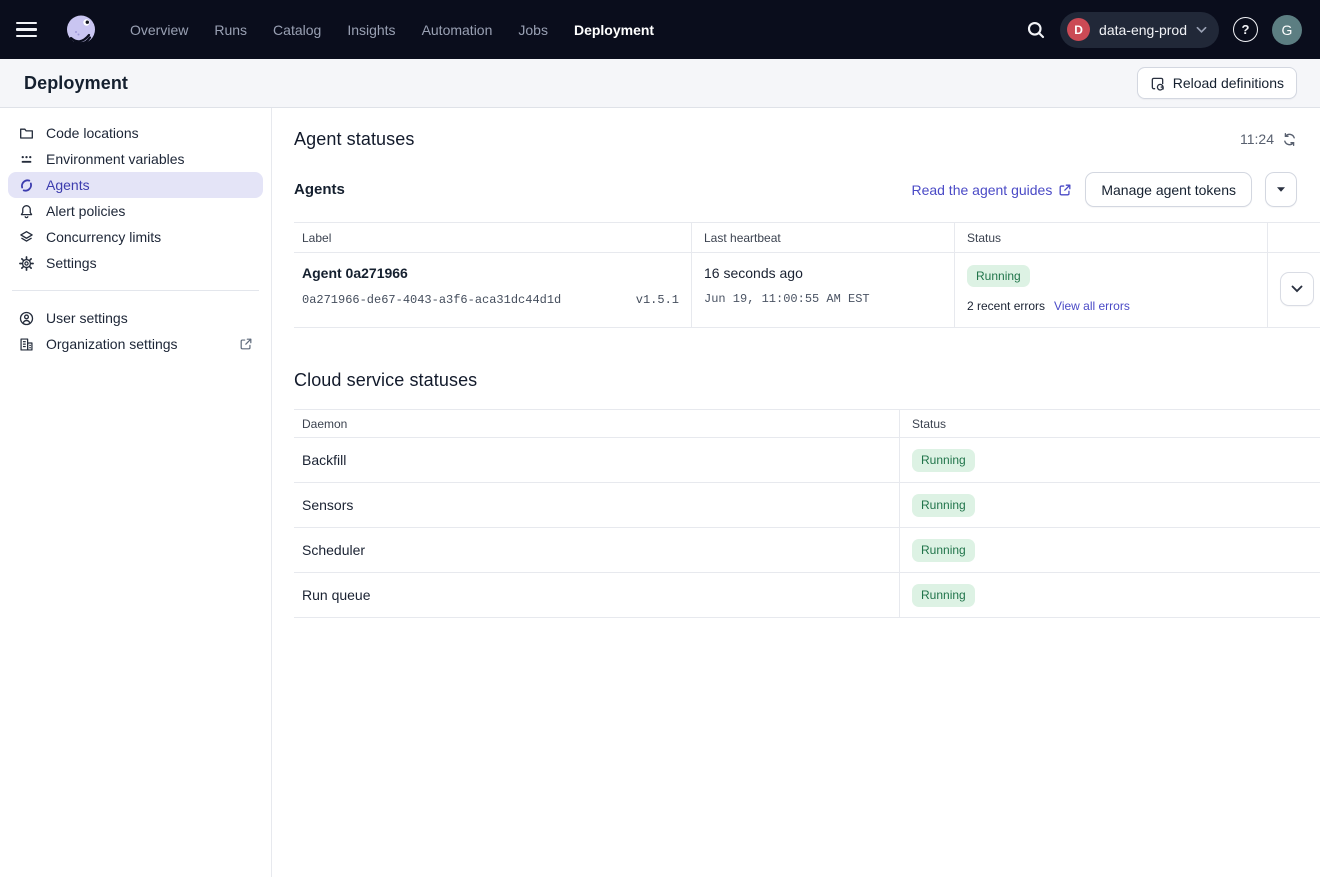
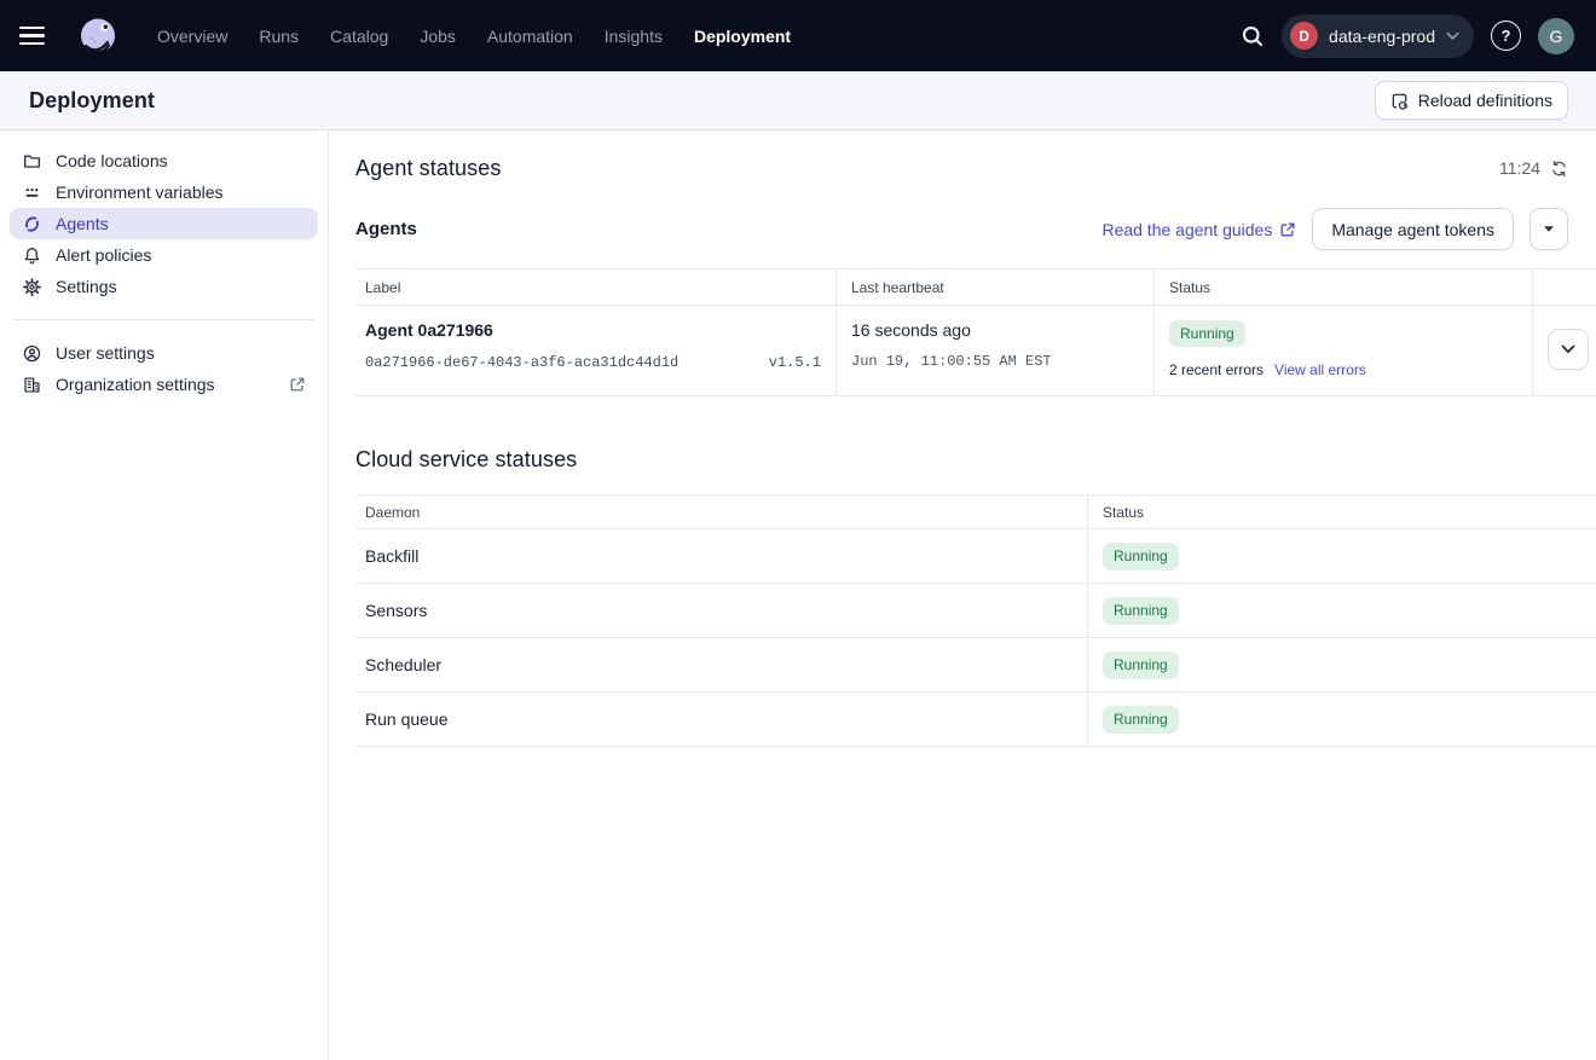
  Overview
  Runs
  Catalog
- Insights
+ Jobs
  Automation
- Jobs
+ Insights
  Deployment
  D
  data-eng-prod
  G
  Deployment
  Reload definitions
  Code locations
  Environment variables
  Agents
  Alert policies
- Concurrency limits
  Settings
  User settings
  Organization settings
  Agent statuses
  11:24
  Agents
  Read the agent guides
  Manage agent tokens
  Label
  Last heartbeat
  Status
  Agent 0a271966
  0a271966-de67-4043-a3f6-aca31dc44d1d
  v1.5.1
  16 seconds ago
  Jun 19, 11:00:55 AM EST
  Running
  2 recent errors
  View all errors
  Cloud service statuses
  Daemon
  Status
  Backfill
  Running
  Sensors
  Running
  Scheduler
  Running
  Run queue
  Running
